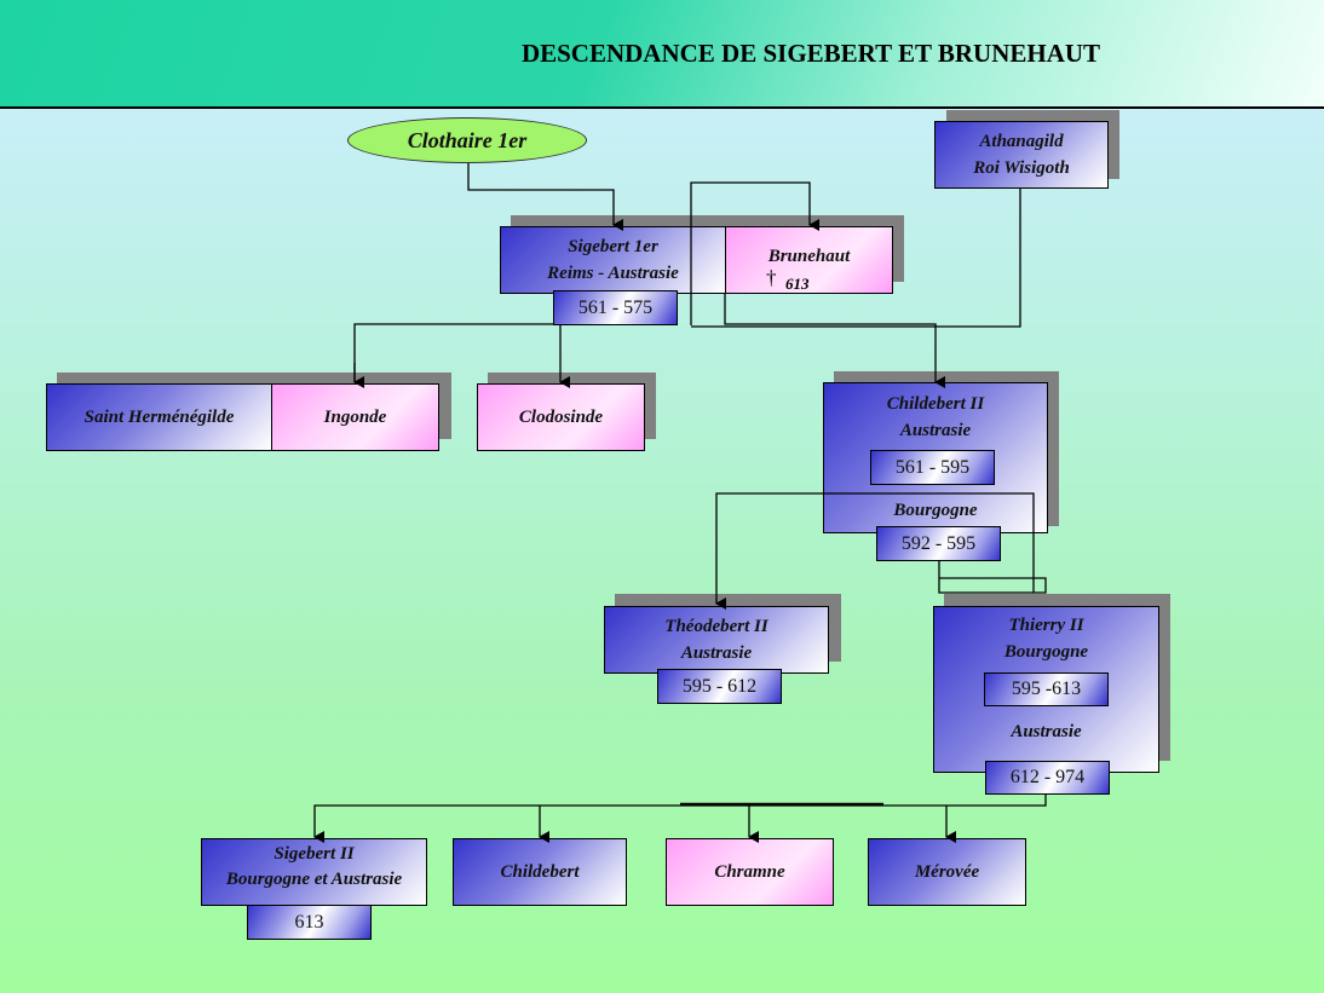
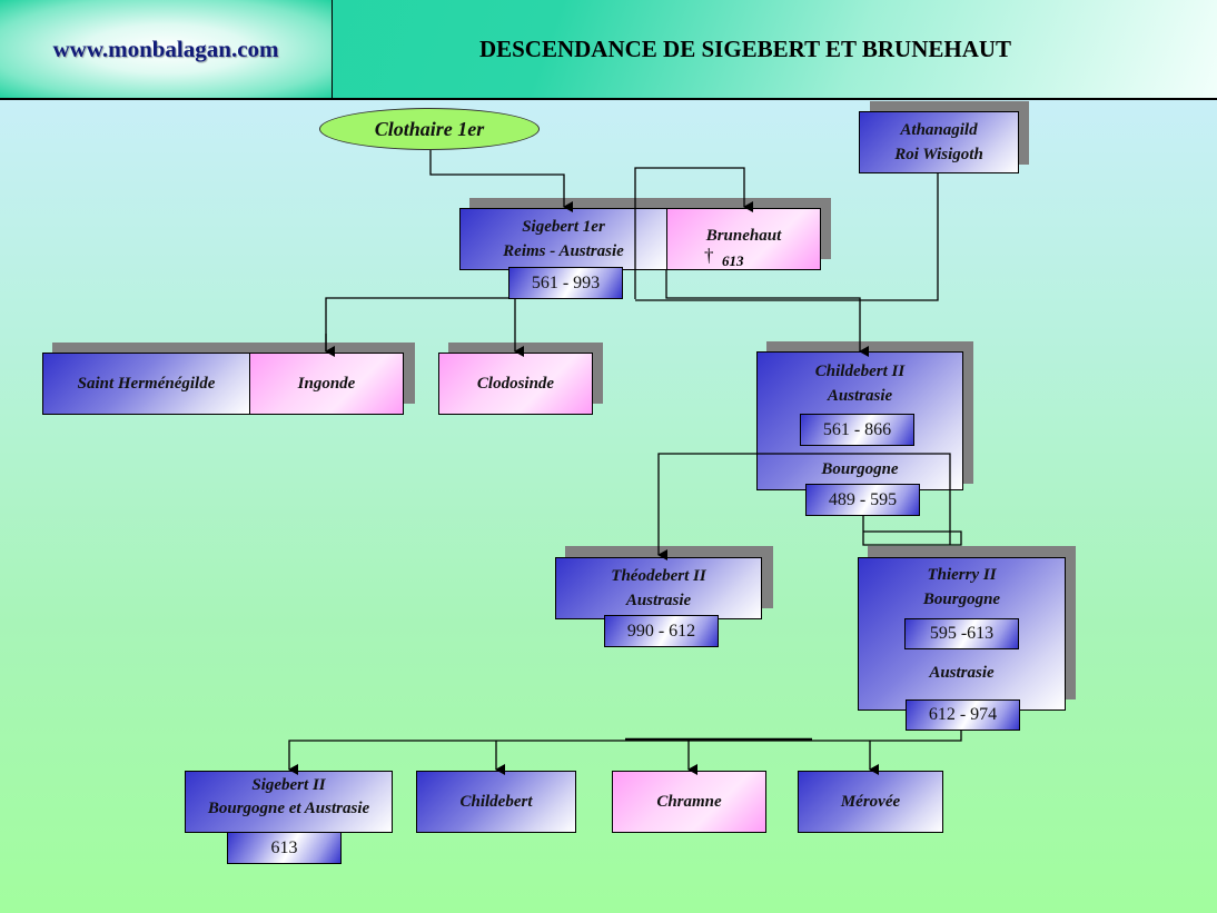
+ www.monbalagan.com
  DESCENDANCE DE SIGEBERT ET BRUNEHAUT
  Clothaire 1er
  Athanagild
  Roi Wisigoth
  Sigebert 1er
  Reims - Austrasie
  Brunehaut
  †
  613
- 561 - 575
+ 561 - 993
  Saint Herménégilde
  Ingonde
  Clodosinde
  Childebert II
  Austrasie
  Bourgogne
- 561 - 595
+ 561 - 866
- 592 - 595
+ 489 - 595
  Théodebert II
  Austrasie
- 595 - 612
+ 990 - 612
  Thierry II
  Bourgogne
  Austrasie
  595 -613
  612 - 974
  Sigebert II
  Bourgogne et Austrasie
  613
  Childebert
  Chramne
  Mérovée
